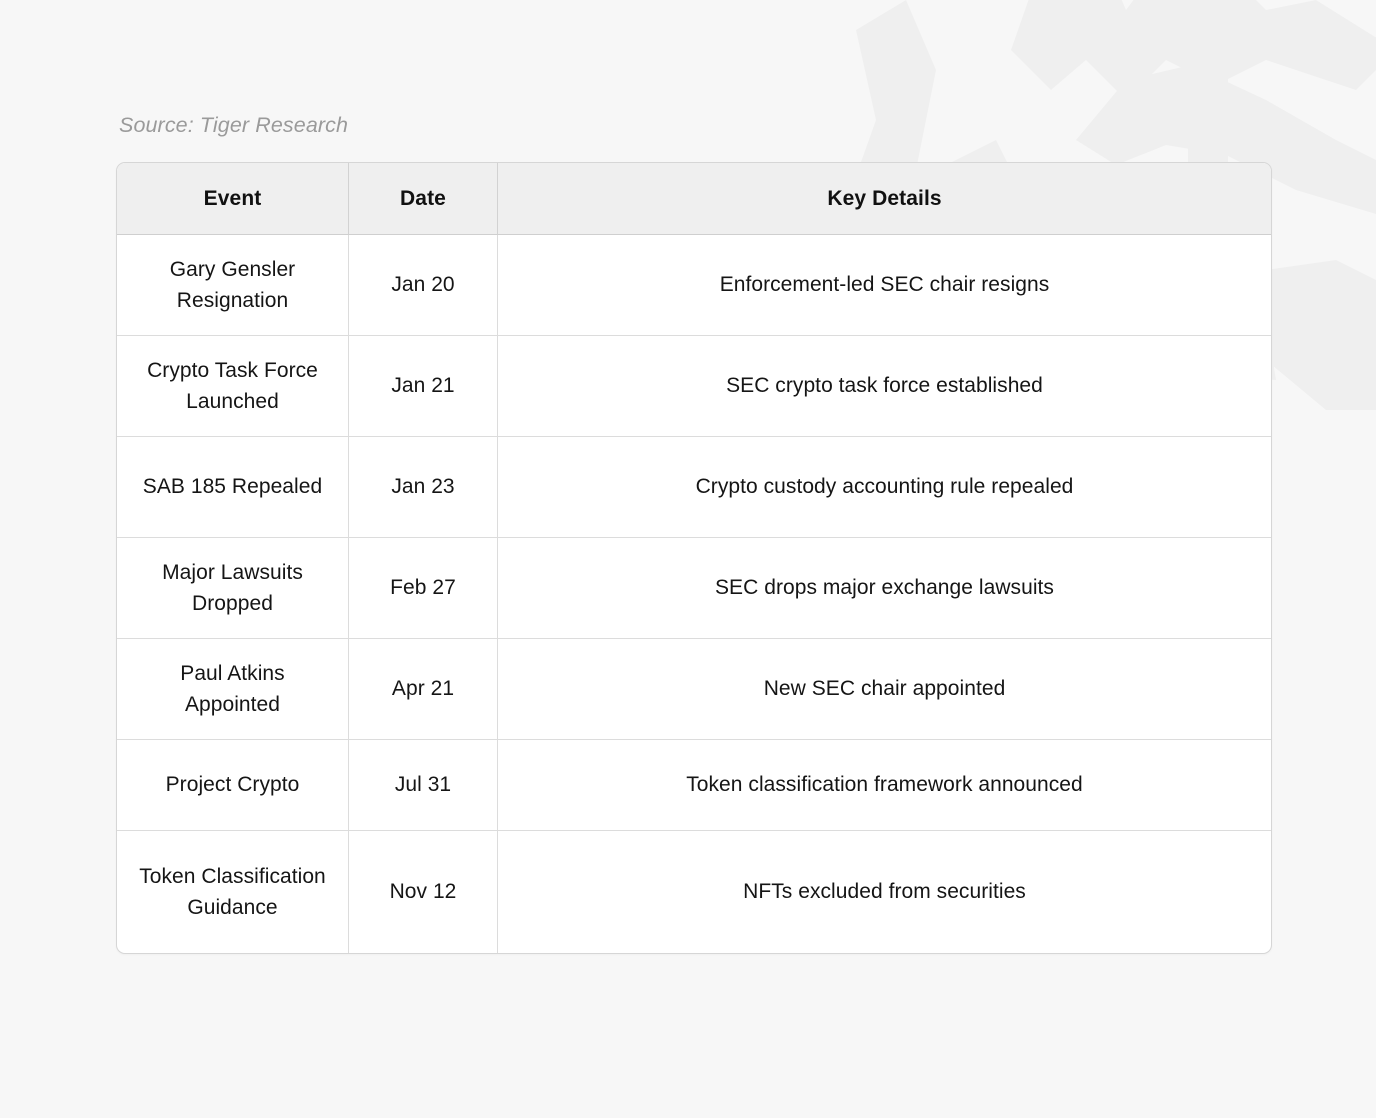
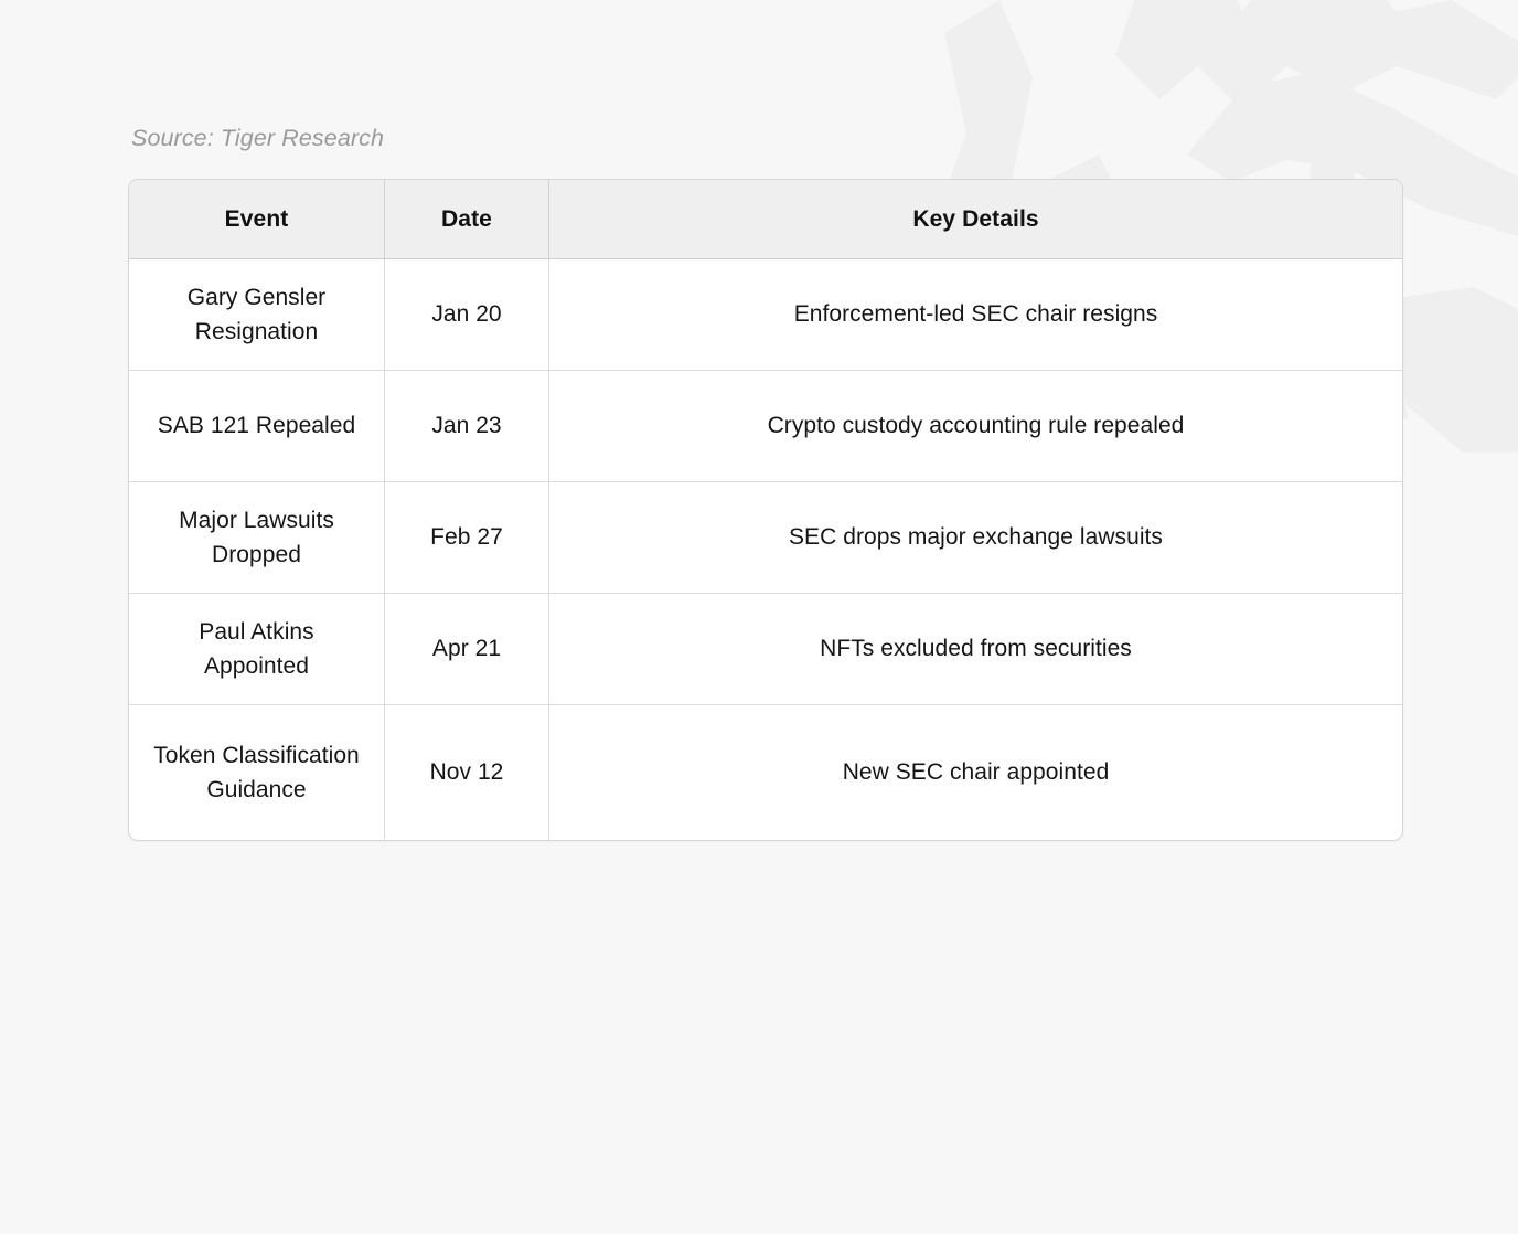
  Source: Tiger Research
  Event	Date	Key Details
  Gary Gensler Resignation	Jan 20	Enforcement-led SEC chair resigns
- Crypto Task Force Launched	Jan 21	SEC crypto task force established
- SAB 185 Repealed	Jan 23	Crypto custody accounting rule repealed
+ SAB 121 Repealed	Jan 23	Crypto custody accounting rule repealed
  Major Lawsuits Dropped	Feb 27	SEC drops major exchange lawsuits
- Paul Atkins Appointed	Apr 21	New SEC chair appointed
+ Paul Atkins Appointed	Apr 21	NFTs excluded from securities
- Project Crypto	Jul 31	Token classification framework announced
- Token Classification Guidance	Nov 12	NFTs excluded from securities
+ Token Classification Guidance	Nov 12	New SEC chair appointed
